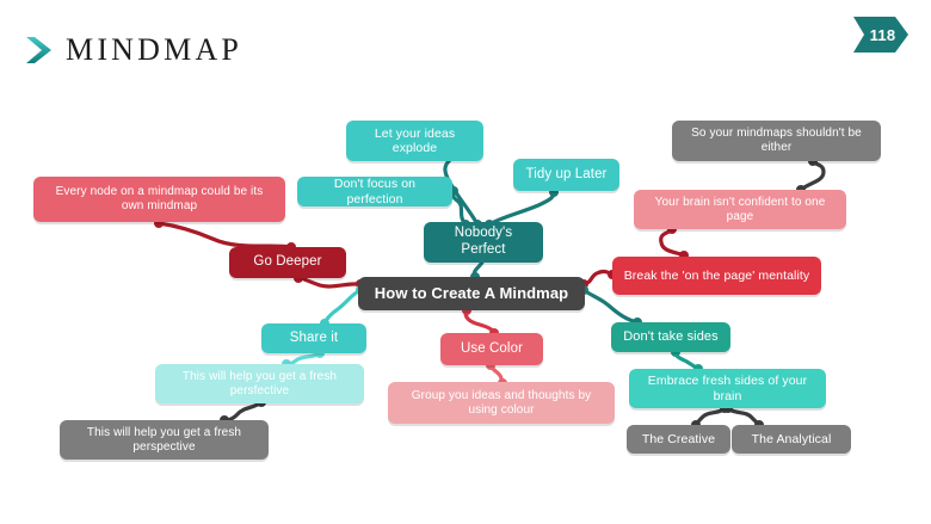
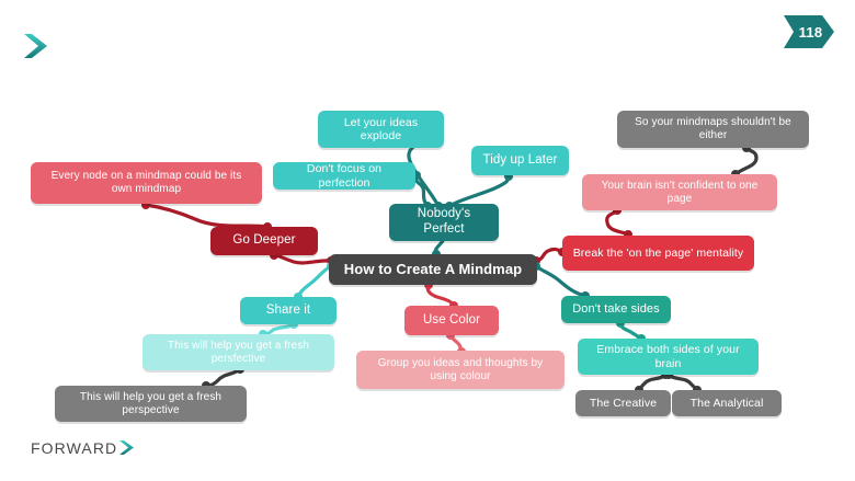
- MINDMAP
  118
  How to Create A Mindmap
  Nobody's Perfect
  Let your ideas explode
  Don't focus on perfection
  Tidy up Later
  Go Deeper
  Every node on a mindmap could be its own mindmap
  Break the 'on the page' mentality
  Your brain isn't confident to one page
  So your mindmaps shouldn't be either
  Share it
  This will help you get a fresh persfective
  This will help you get a fresh perspective
  Use Color
  Group you ideas and thoughts by using colour
  Don't take sides
- Embrace fresh sides of your brain
+ Embrace both sides of your brain
  The Creative
  The Analytical
+ FORWARD
